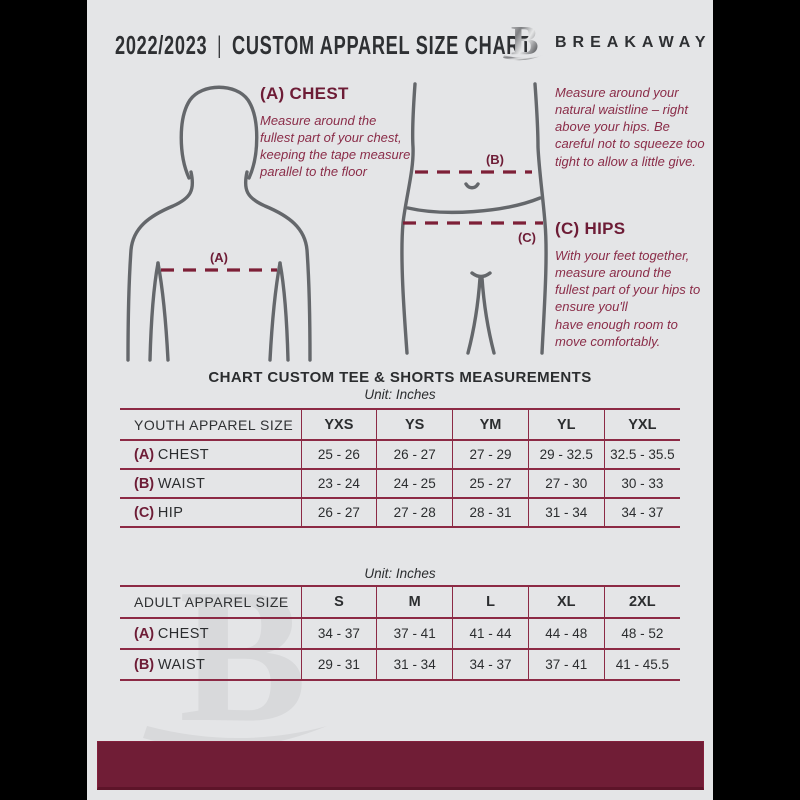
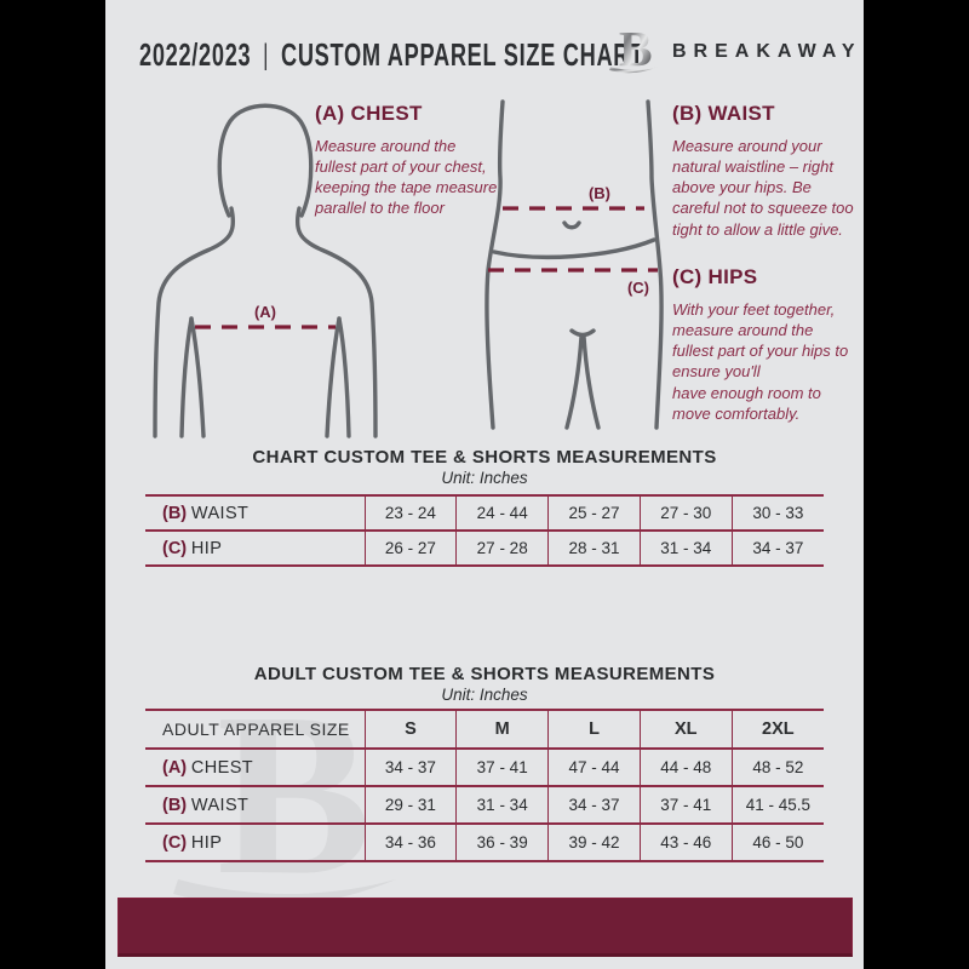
  B
  2022/2023
  |
  CUSTOM APPAREL SIZE CHART
  B
  BREAKAWAY
  (A)
  (A) CHEST
  Measure around the fullest part of your chest, keeping the tape measure parallel to the floor
  (B)
  (C)
+ (B) WAIST
  Measure around your natural waistline – right above your hips. Be careful not to squeeze too tight to allow a little give.
  (C) HIPS
  With your feet together, measure around the fullest part of your hips to ensure you'll
  have enough room to move comfortably.
  CHART CUSTOM TEE & SHORTS MEASUREMENTS
  Unit: Inches
- YOUTH APPAREL SIZE	YXS	YS	YM	YL	YXL
- (A) CHEST	25 - 26	26 - 27	27 - 29	29 - 32.5	32.5 - 35.5
- (B) WAIST	23 - 24	24 - 25	25 - 27	27 - 30	30 - 33
+ (B) WAIST	23 - 24	24 - 44	25 - 27	27 - 30	30 - 33
  (C) HIP	26 - 27	27 - 28	28 - 31	31 - 34	34 - 37
+ ADULT CUSTOM TEE & SHORTS MEASUREMENTS
  Unit: Inches
  ADULT APPAREL SIZE	S	M	L	XL	2XL
- (A) CHEST	34 - 37	37 - 41	41 - 44	44 - 48	48 - 52
+ (A) CHEST	34 - 37	37 - 41	47 - 44	44 - 48	48 - 52
  (B) WAIST	29 - 31	31 - 34	34 - 37	37 - 41	41 - 45.5
+ (C) HIP	34 - 36	36 - 39	39 - 42	43 - 46	46 - 50
